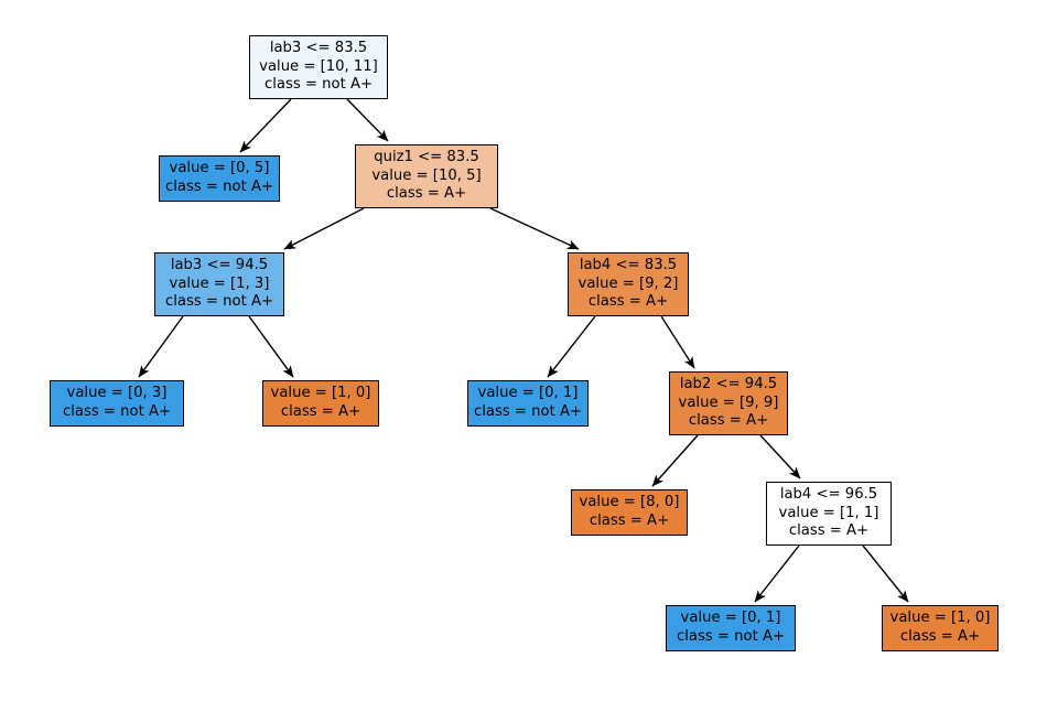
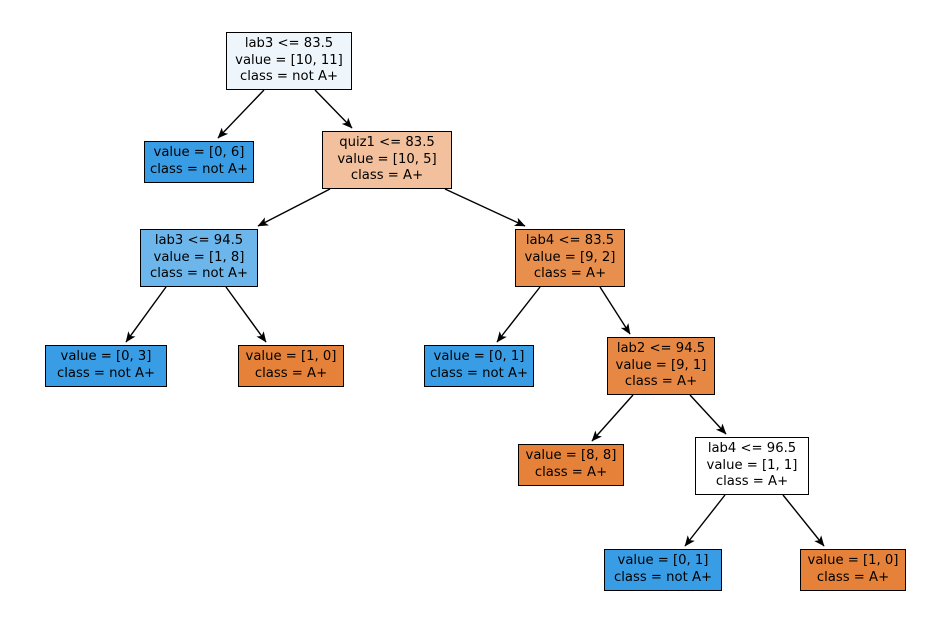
  lab3 <= 83.5
  value = [10, 11]
  class = not A+
- value = [0, 5]
+ value = [0, 6]
  class = not A+
  quiz1 <= 83.5
  value = [10, 5]
  class = A+
  lab3 <= 94.5
- value = [1, 3]
+ value = [1, 8]
  class = not A+
  lab4 <= 83.5
  value = [9, 2]
  class = A+
  value = [0, 3]
  class = not A+
  value = [1, 0]
  class = A+
  value = [0, 1]
  class = not A+
  lab2 <= 94.5
- value = [9, 9]
+ value = [9, 1]
  class = A+
- value = [8, 0]
+ value = [8, 8]
  class = A+
  lab4 <= 96.5
  value = [1, 1]
  class = A+
  value = [0, 1]
  class = not A+
  value = [1, 0]
  class = A+
